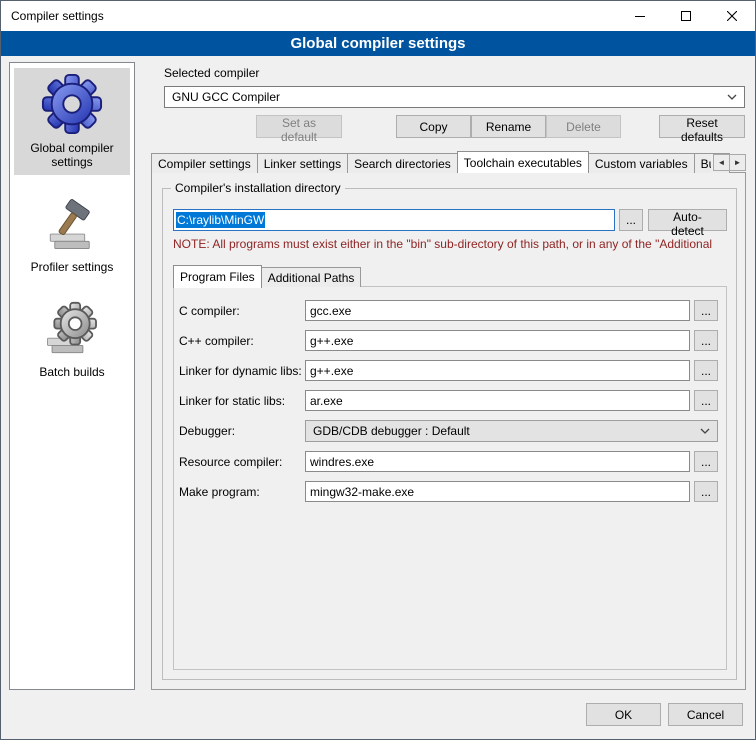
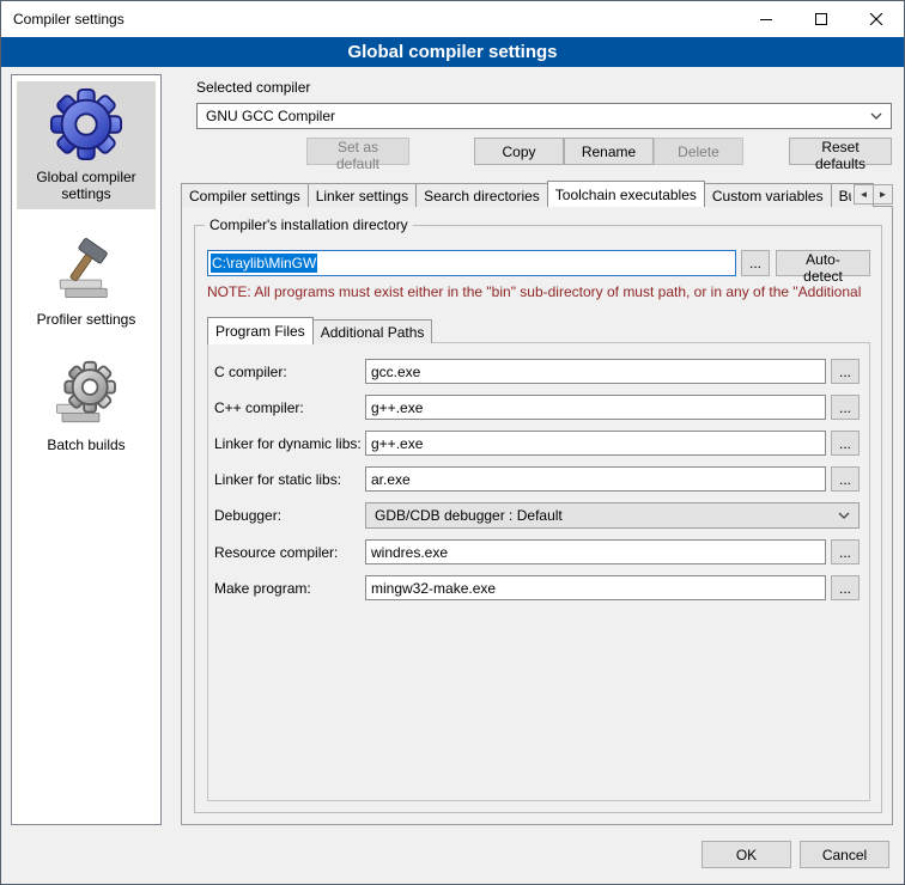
  Compiler settings
  Global compiler settings
  Global compiler settings
  Profiler settings
  Batch builds
  Selected compiler
  GNU GCC Compiler
  Set as default
  Copy
  Rename
  Delete
  Reset defaults
  Compiler settings
  Linker settings
  Search directories
  Toolchain executables
  Custom variables
  ◄
  ►
  Compiler's installation directory
  C:\raylib\MinGW
  ...
  Auto-detect
- NOTE: All programs must exist either in the "bin" sub-directory of this path, or in any of the "Additional
+ NOTE: All programs must exist either in the "bin" sub-directory of must path, or in any of the "Additional
  Program Files
  Additional Paths
  C compiler:
  gcc.exe
  ...
  C++ compiler:
  g++.exe
  ...
  Linker for dynamic libs:
  g++.exe
  ...
  Linker for static libs:
  ar.exe
  ...
  Debugger:
  GDB/CDB debugger : Default
  Resource compiler:
  windres.exe
  ...
  Make program:
  mingw32-make.exe
  ...
  OK
  Cancel
